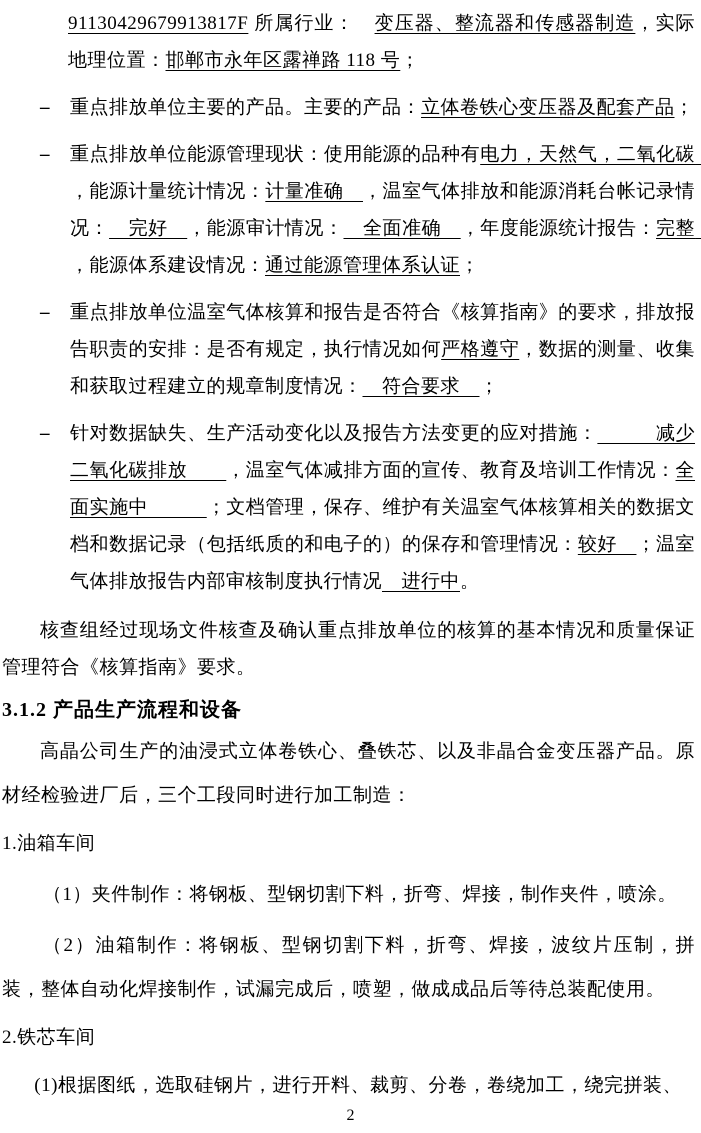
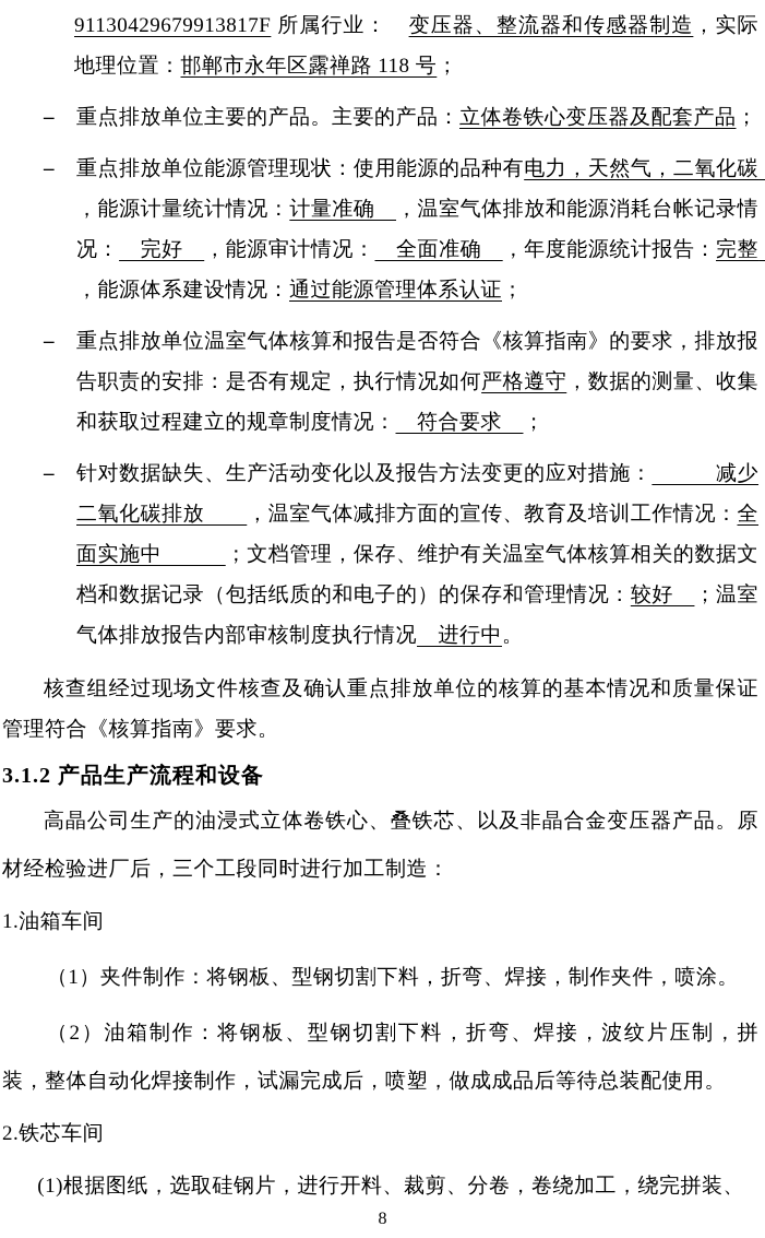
  91130429679913817F 所属行业： 变压器、整流器和传感器制造，实际地理位置：邯郸市永年区露禅路 118 号；
  –
  重点排放单位主要的产品。主要的产品：立体卷铁心变压器及配套产品；
  –
  重点排放单位能源管理现状：使用能源的品种有电力，天然气，二氧化碳 ，能源计量统计情况：计量准确 ，温室气体排放和能源消耗台帐记录情况： 完好 ，能源审计情况： 全面准确 ，年度能源统计报告：完整 ，能源体系建设情况：通过能源管理体系认证；
  –
  重点排放单位温室气体核算和报告是否符合《核算指南》的要求，排放报告职责的安排：是否有规定，执行情况如何严格遵守，数据的测量、收集和获取过程建立的规章制度情况： 符合要求 ；
  –
  针对数据缺失、生产活动变化以及报告方法变更的应对措施： 减少二氧化碳排放 ，温室气体减排方面的宣传、教育及培训工作情况：全面实施中 ；文档管理，保存、维护有关温室气体核算相关的数据文档和数据记录（包括纸质的和电子的）的保存和管理情况：较好 ；温室气体排放报告内部审核制度执行情况 进行中。
  核查组经过现场文件核查及确认重点排放单位的核算的基本情况和质量保证管理符合《核算指南》要求。
  3.1.2 产品生产流程和设备
  高晶公司生产的油浸式立体卷铁心、叠铁芯、以及非晶合金变压器产品。原材经检验进厂后，三个工段同时进行加工制造：
  1.油箱车间
  （1）夹件制作：将钢板、型钢切割下料，折弯、焊接，制作夹件，喷涂。
  （2）油箱制作：将钢板、型钢切割下料，折弯、焊接，波纹片压制，拼装，整体自动化焊接制作，试漏完成后，喷塑，做成成品后等待总装配使用。
  2.铁芯车间
  (1)根据图纸，选取硅钢片，进行开料、裁剪、分卷，卷绕加工，绕完拼装、
- 2
+ 8
